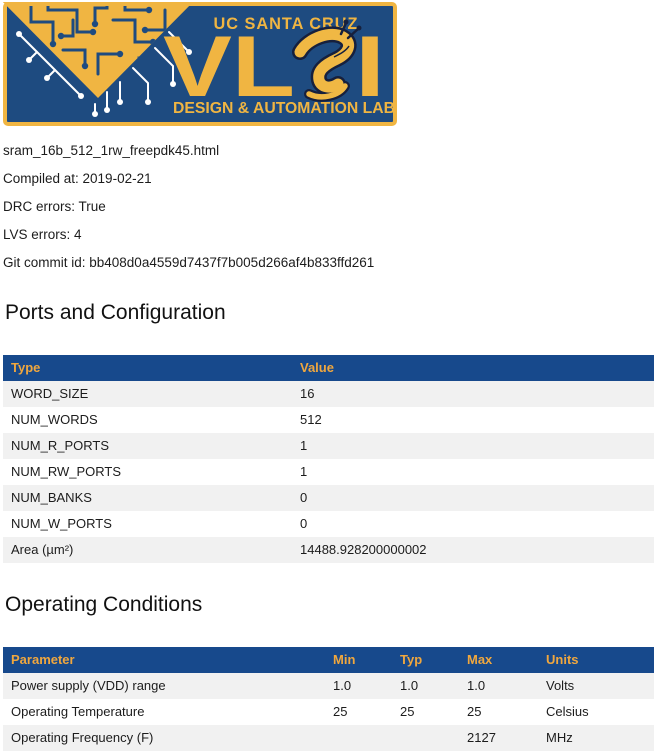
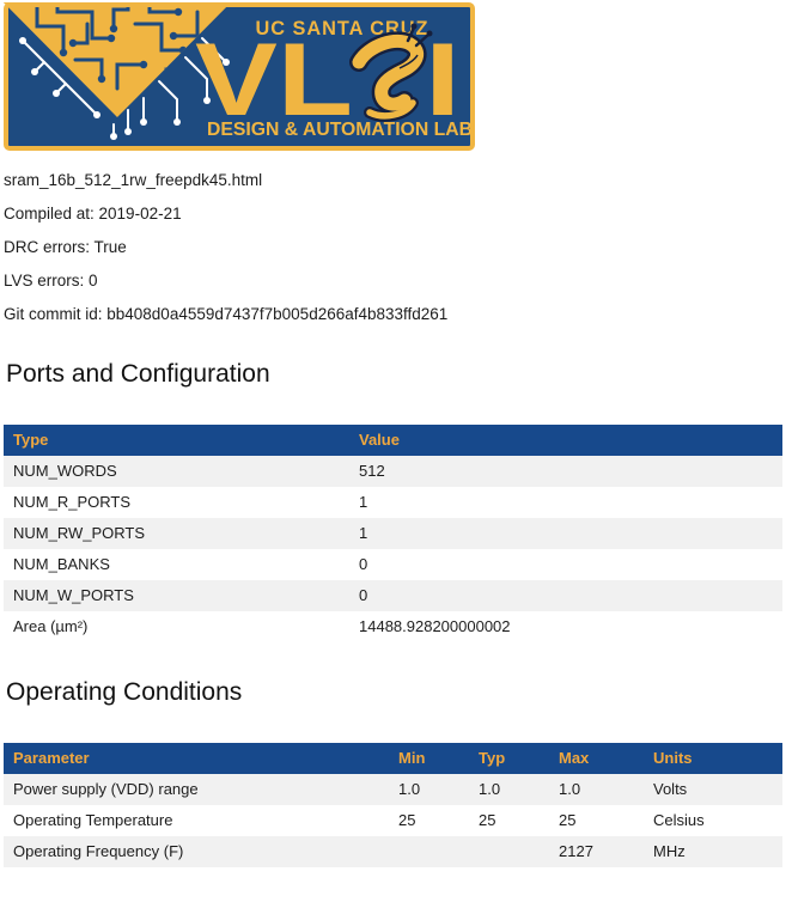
  UC SANTA CRUZ
  VL
  I
  DESIGN & AUTOMATION LAB
  sram_16b_512_1rw_freepdk45.html
  Compiled at: 2019-02-21
  DRC errors: True
- LVS errors: 4
+ LVS errors: 0
  Git commit id: bb408d0a4559d7437f7b005d266af4b833ffd261
  Ports and Configuration
  Type	Value
- WORD_SIZE	16
  NUM_WORDS	512
  NUM_R_PORTS	1
  NUM_RW_PORTS	1
  NUM_BANKS	0
  NUM_W_PORTS	0
  Area (µm²)	14488.928200000002
  Operating Conditions
  Parameter	Min	Typ	Max	Units
  Power supply (VDD) range	1.0	1.0	1.0	Volts
  Operating Temperature	25	25	25	Celsius
  Operating Frequency (F)			2127	MHz
